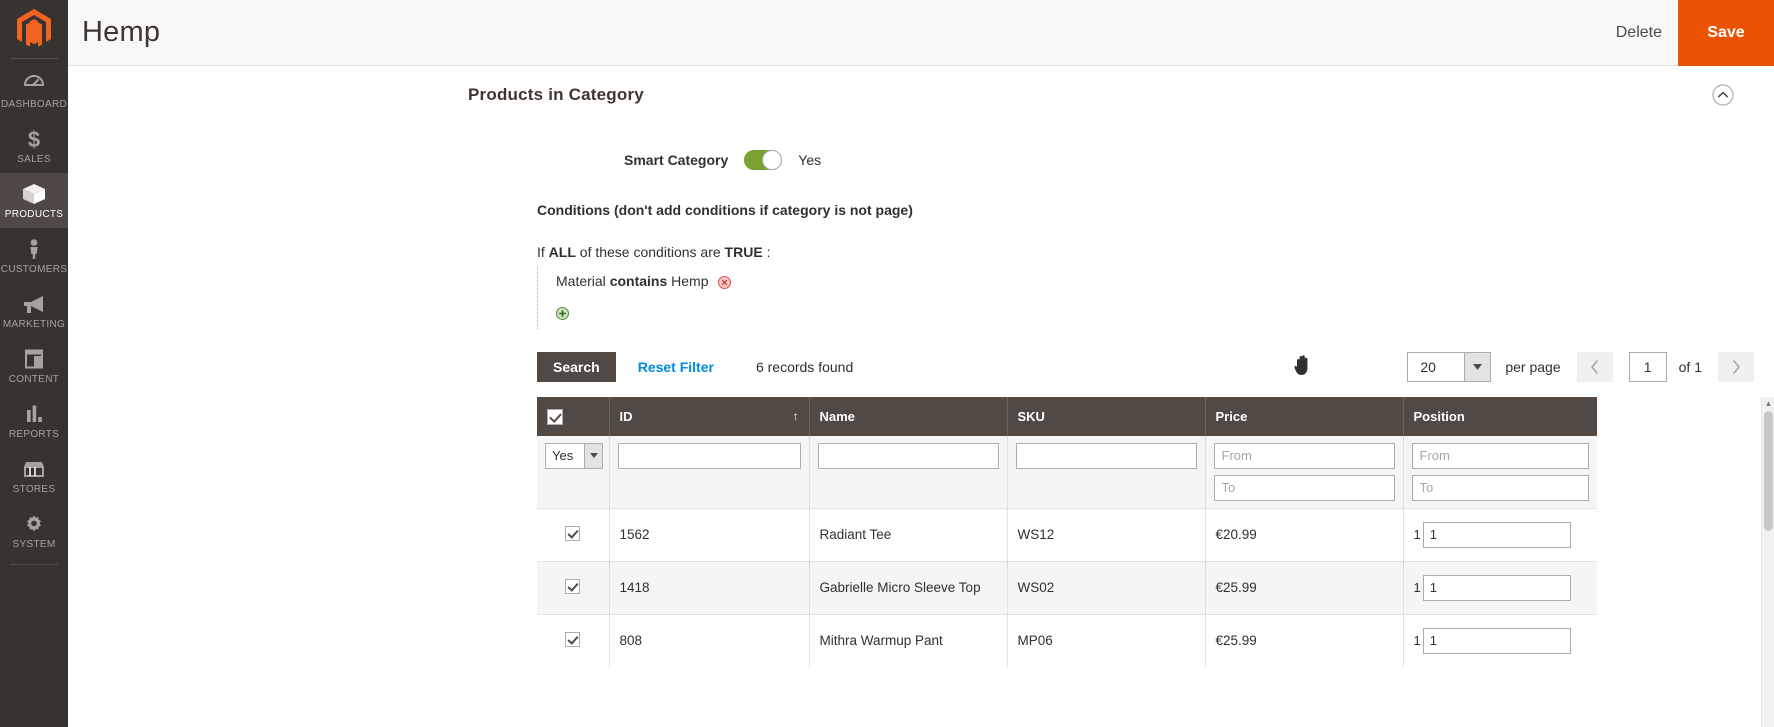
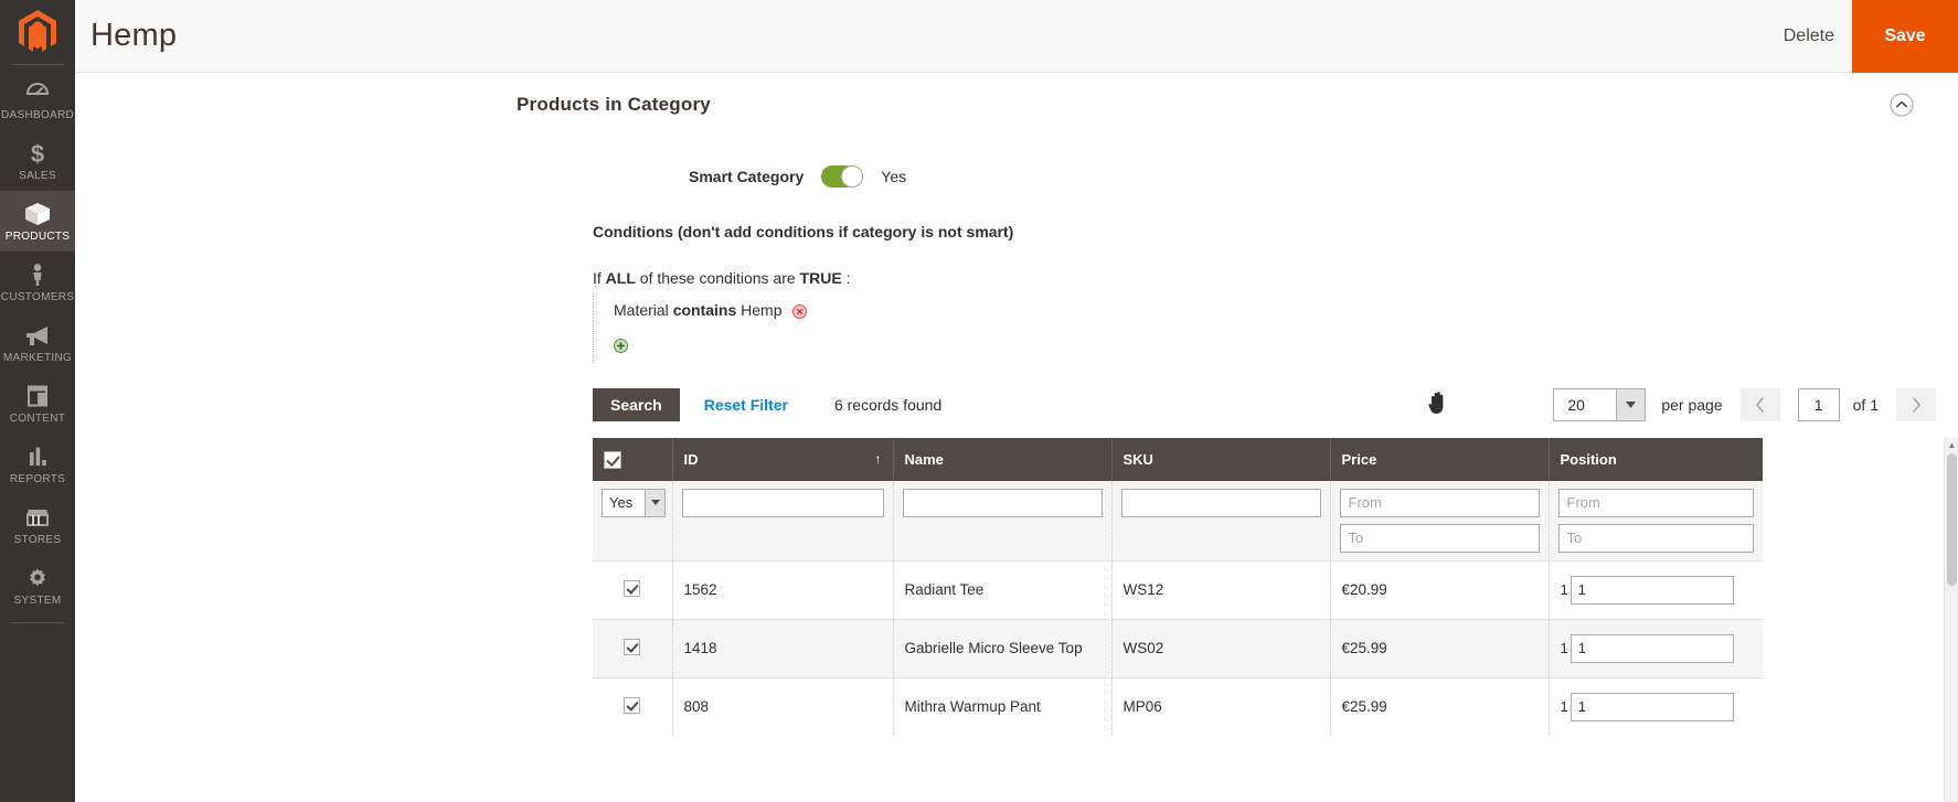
  DASHBOARD
  $
  SALES
  PRODUCTS
  CUSTOMERS
  MARKETING
  CONTENT
  REPORTS
  STORES
  SYSTEM
  Hemp
  Delete
  Save
  Products in Category
  Smart Category
  Yes
- Conditions (don't add conditions if category is not page)
+ Conditions (don't add conditions if category is not smart)
  If ALL of these conditions are TRUE :
  Material contains Hemp
  Search
  Reset Filter
  6 records found
  20
  per page
  1
  of 1
  	ID ↑	Name	SKU	Price	Position
  Yes				From To	From To
  	1562	Radiant Tee	WS12	€20.99	1 1
  	1418	Gabrielle Micro Sleeve Top	WS02	€25.99	1 1
  	808	Mithra Warmup Pant	MP06	€25.99	1 1
  ▲
